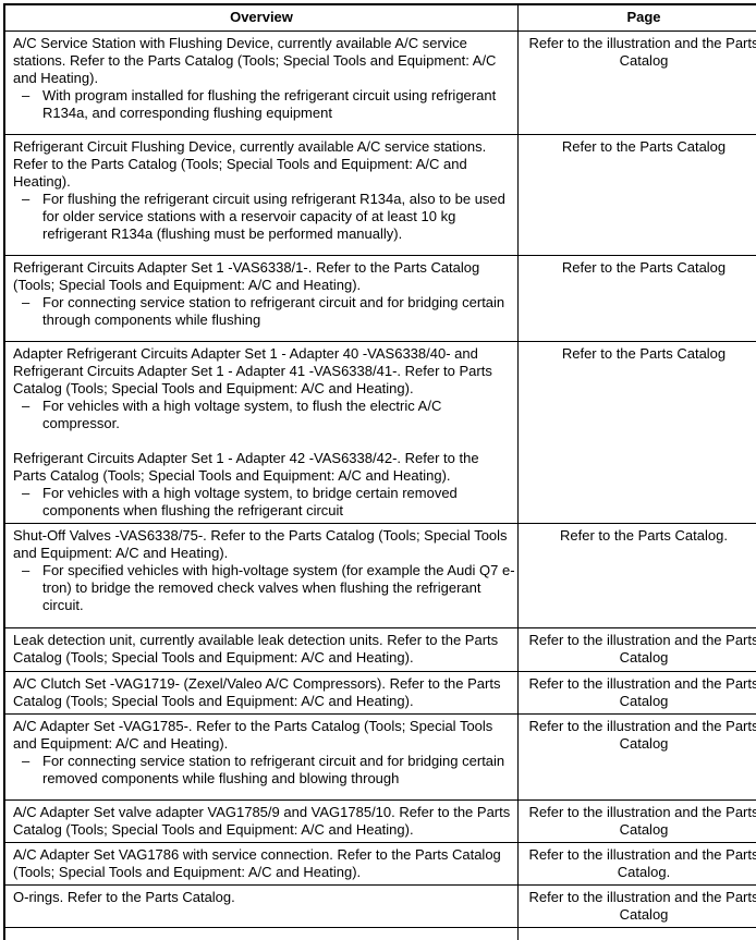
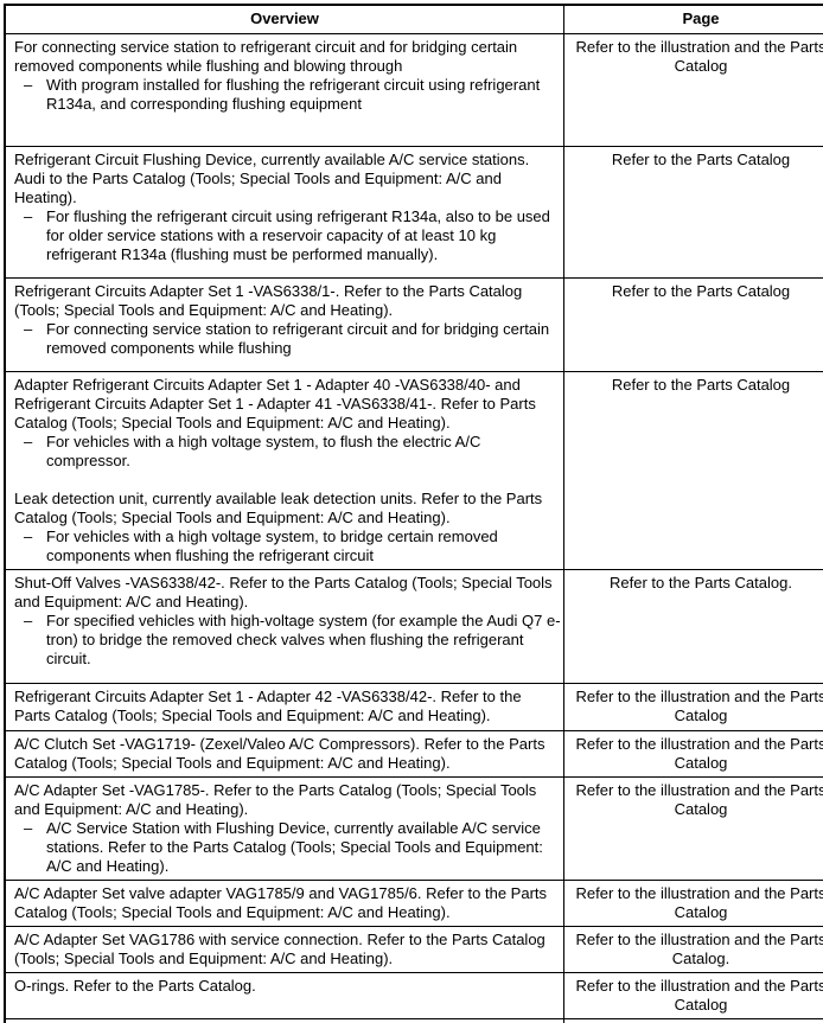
  Overview	Page
- A/C Service Station with Flushing Device, currently available A/C service stations. Refer to the Parts Catalog (Tools; Special Tools and Equipment: A/C and Heating). – With program installed for flushing the refrigerant circuit using refrigerant R134a, and corresponding flushing equipment	Refer to the illustration and the Parts Catalog
+ For connecting service station to refrigerant circuit and for bridging certain removed components while flushing and blowing through – With program installed for flushing the refrigerant circuit using refrigerant R134a, and corresponding flushing equipment	Refer to the illustration and the Parts Catalog
- Refrigerant Circuit Flushing Device, currently available A/C service stations. Refer to the Parts Catalog (Tools; Special Tools and Equipment: A/C and Heating). – For flushing the refrigerant circuit using refrigerant R134a, also to be used for older service stations with a reservoir capacity of at least 10 kg refrigerant R134a (flushing must be performed manually).	Refer to the Parts Catalog
+ Refrigerant Circuit Flushing Device, currently available A/C service stations. Audi to the Parts Catalog (Tools; Special Tools and Equipment: A/C and Heating). – For flushing the refrigerant circuit using refrigerant R134a, also to be used for older service stations with a reservoir capacity of at least 10 kg refrigerant R134a (flushing must be performed manually).	Refer to the Parts Catalog
- Refrigerant Circuits Adapter Set 1 -VAS6338/1-. Refer to the Parts Catalog (Tools; Special Tools and Equipment: A/C and Heating). – For connecting service station to refrigerant circuit and for bridging certain through components while flushing	Refer to the Parts Catalog
+ Refrigerant Circuits Adapter Set 1 -VAS6338/1-. Refer to the Parts Catalog (Tools; Special Tools and Equipment: A/C and Heating). – For connecting service station to refrigerant circuit and for bridging certain removed components while flushing	Refer to the Parts Catalog
- Adapter Refrigerant Circuits Adapter Set 1 - Adapter 40 -VAS6338/40- and Refrigerant Circuits Adapter Set 1 - Adapter 41 -VAS6338/41-. Refer to Parts Catalog (Tools; Special Tools and Equipment: A/C and Heating). – For vehicles with a high voltage system, to flush the electric A/C compressor. Refrigerant Circuits Adapter Set 1 - Adapter 42 -VAS6338/42-. Refer to the Parts Catalog (Tools; Special Tools and Equipment: A/C and Heating). – For vehicles with a high voltage system, to bridge certain removed components when flushing the refrigerant circuit	Refer to the Parts Catalog
+ Adapter Refrigerant Circuits Adapter Set 1 - Adapter 40 -VAS6338/40- and Refrigerant Circuits Adapter Set 1 - Adapter 41 -VAS6338/41-. Refer to Parts Catalog (Tools; Special Tools and Equipment: A/C and Heating). – For vehicles with a high voltage system, to flush the electric A/C compressor. Leak detection unit, currently available leak detection units. Refer to the Parts Catalog (Tools; Special Tools and Equipment: A/C and Heating). – For vehicles with a high voltage system, to bridge certain removed components when flushing the refrigerant circuit	Refer to the Parts Catalog
- Shut-Off Valves -VAS6338/75-. Refer to the Parts Catalog (Tools; Special Tools and Equipment: A/C and Heating). – For specified vehicles with high-voltage system (for example the Audi Q7 e-tron) to bridge the removed check valves when flushing the refrigerant circuit.	Refer to the Parts Catalog.
+ Shut-Off Valves -VAS6338/42-. Refer to the Parts Catalog (Tools; Special Tools and Equipment: A/C and Heating). – For specified vehicles with high-voltage system (for example the Audi Q7 e-tron) to bridge the removed check valves when flushing the refrigerant circuit.	Refer to the Parts Catalog.
- Leak detection unit, currently available leak detection units. Refer to the Parts Catalog (Tools; Special Tools and Equipment: A/C and Heating).	Refer to the illustration and the Parts Catalog
+ Refrigerant Circuits Adapter Set 1 - Adapter 42 -VAS6338/42-. Refer to the Parts Catalog (Tools; Special Tools and Equipment: A/C and Heating).	Refer to the illustration and the Parts Catalog
  A/C Clutch Set -VAG1719- (Zexel/Valeo A/C Compressors). Refer to the Parts Catalog (Tools; Special Tools and Equipment: A/C and Heating).	Refer to the illustration and the Parts Catalog
- A/C Adapter Set -VAG1785-. Refer to the Parts Catalog (Tools; Special Tools and Equipment: A/C and Heating). – For connecting service station to refrigerant circuit and for bridging certain removed components while flushing and blowing through	Refer to the illustration and the Parts Catalog
+ A/C Adapter Set -VAG1785-. Refer to the Parts Catalog (Tools; Special Tools and Equipment: A/C and Heating). – A/C Service Station with Flushing Device, currently available A/C service stations. Refer to the Parts Catalog (Tools; Special Tools and Equipment: A/C and Heating).	Refer to the illustration and the Parts Catalog
- A/C Adapter Set valve adapter VAG1785/9 and VAG1785/10. Refer to the Parts Catalog (Tools; Special Tools and Equipment: A/C and Heating).	Refer to the illustration and the Parts Catalog
+ A/C Adapter Set valve adapter VAG1785/9 and VAG1785/6. Refer to the Parts Catalog (Tools; Special Tools and Equipment: A/C and Heating).	Refer to the illustration and the Parts Catalog
  A/C Adapter Set VAG1786 with service connection. Refer to the Parts Catalog (Tools; Special Tools and Equipment: A/C and Heating).	Refer to the illustration and the Parts Catalog.
  O-rings. Refer to the Parts Catalog.	Refer to the illustration and the Parts Catalog
